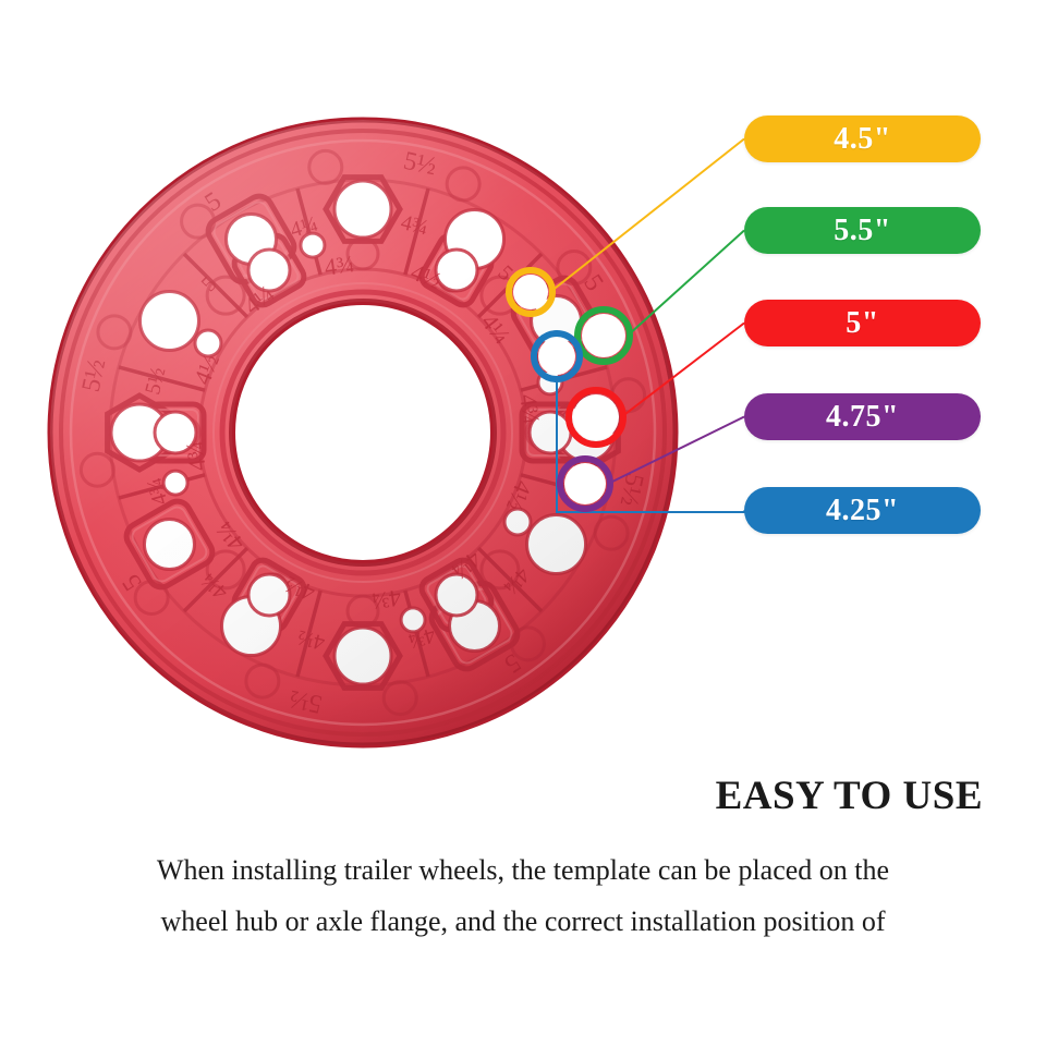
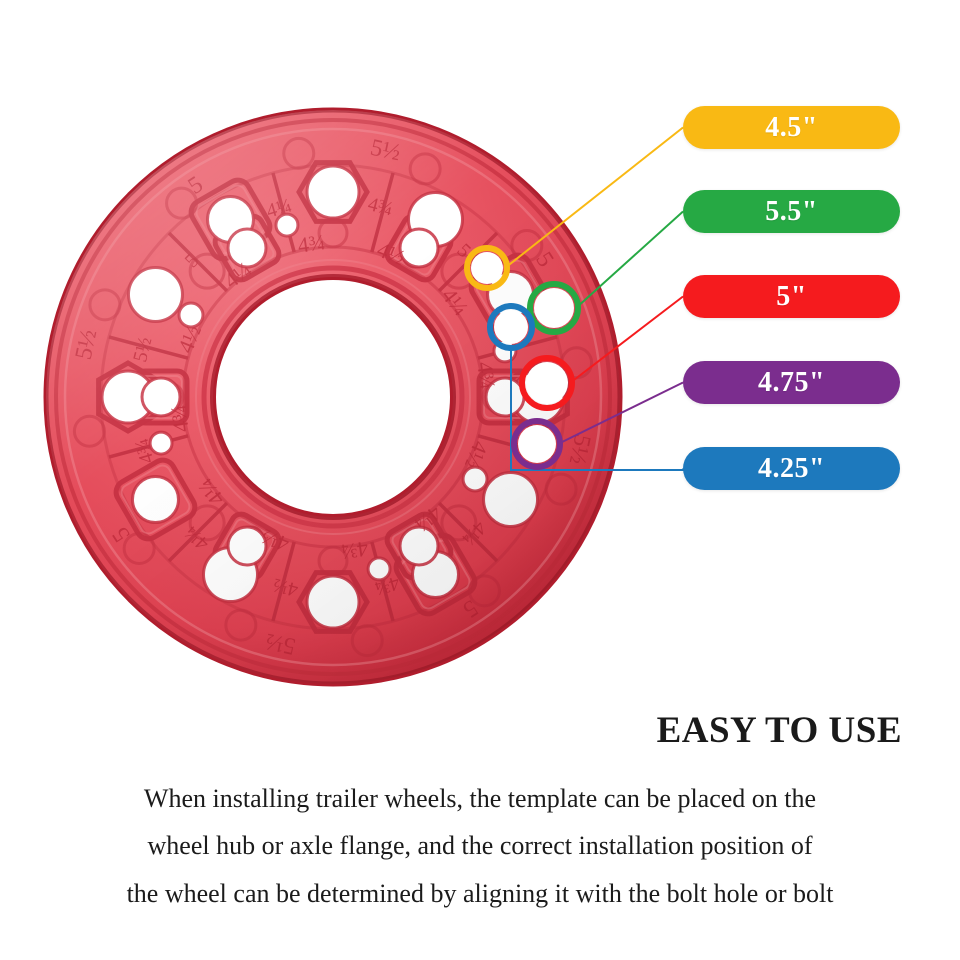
  4.5"
  5.5"
  5"
  4.75"
  4.25"
  EASY TO USE
  When installing trailer wheels, the template can be placed on the
  wheel hub or axle flange, and the correct installation position of
+ the wheel can be determined by aligning it with the bolt hole or bolt
